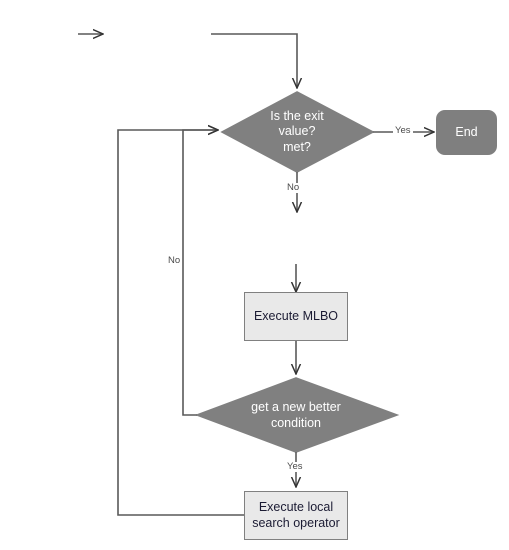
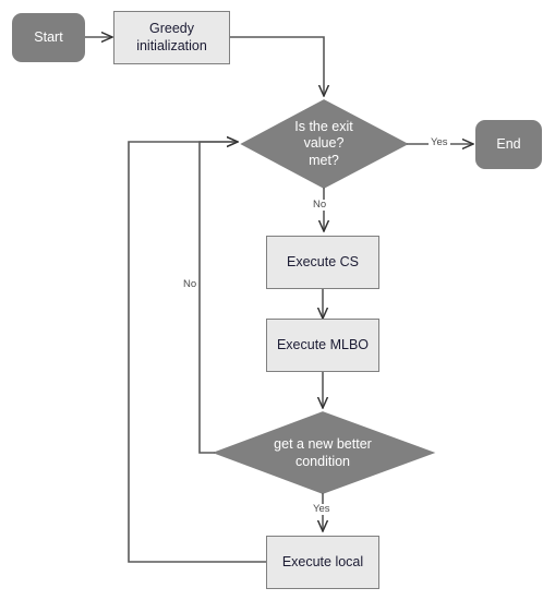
+ Start
+ Greedy
+ initialization
  Is the exit
  value?
  met?
  End
+ Execute CS
  Execute MLBO
  get a new better
  condition
  Execute local
- search operator
  Yes
  No
  No
  Yes
